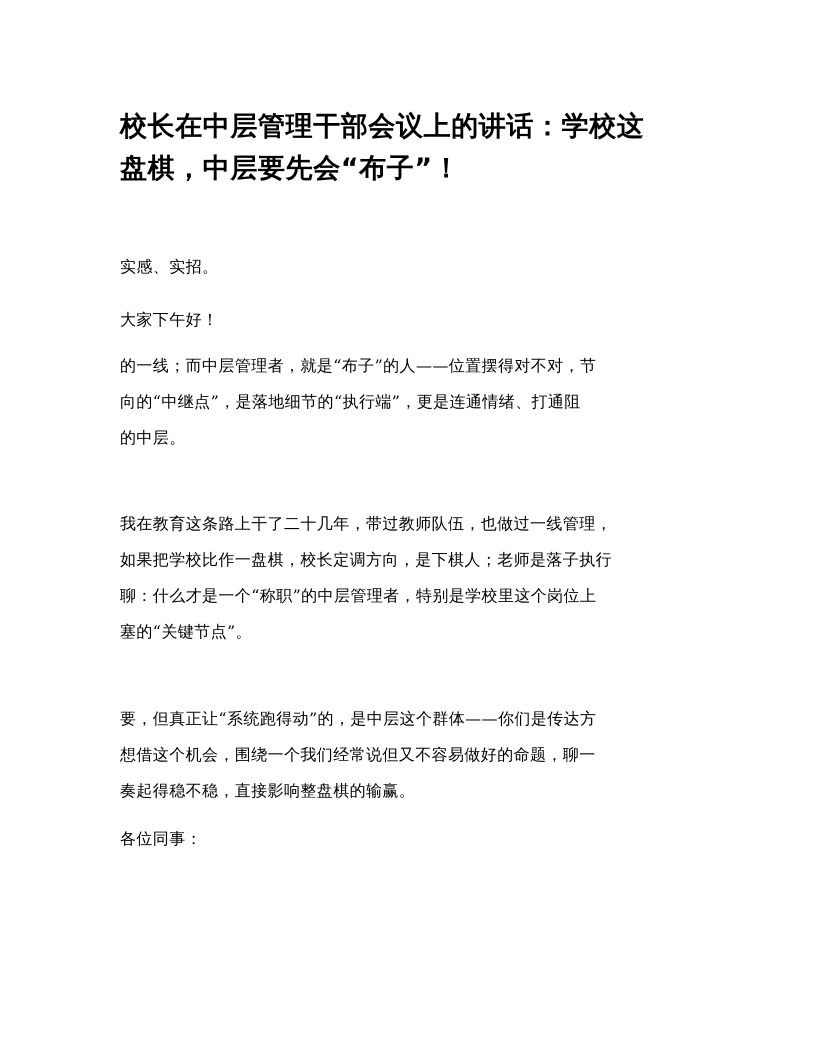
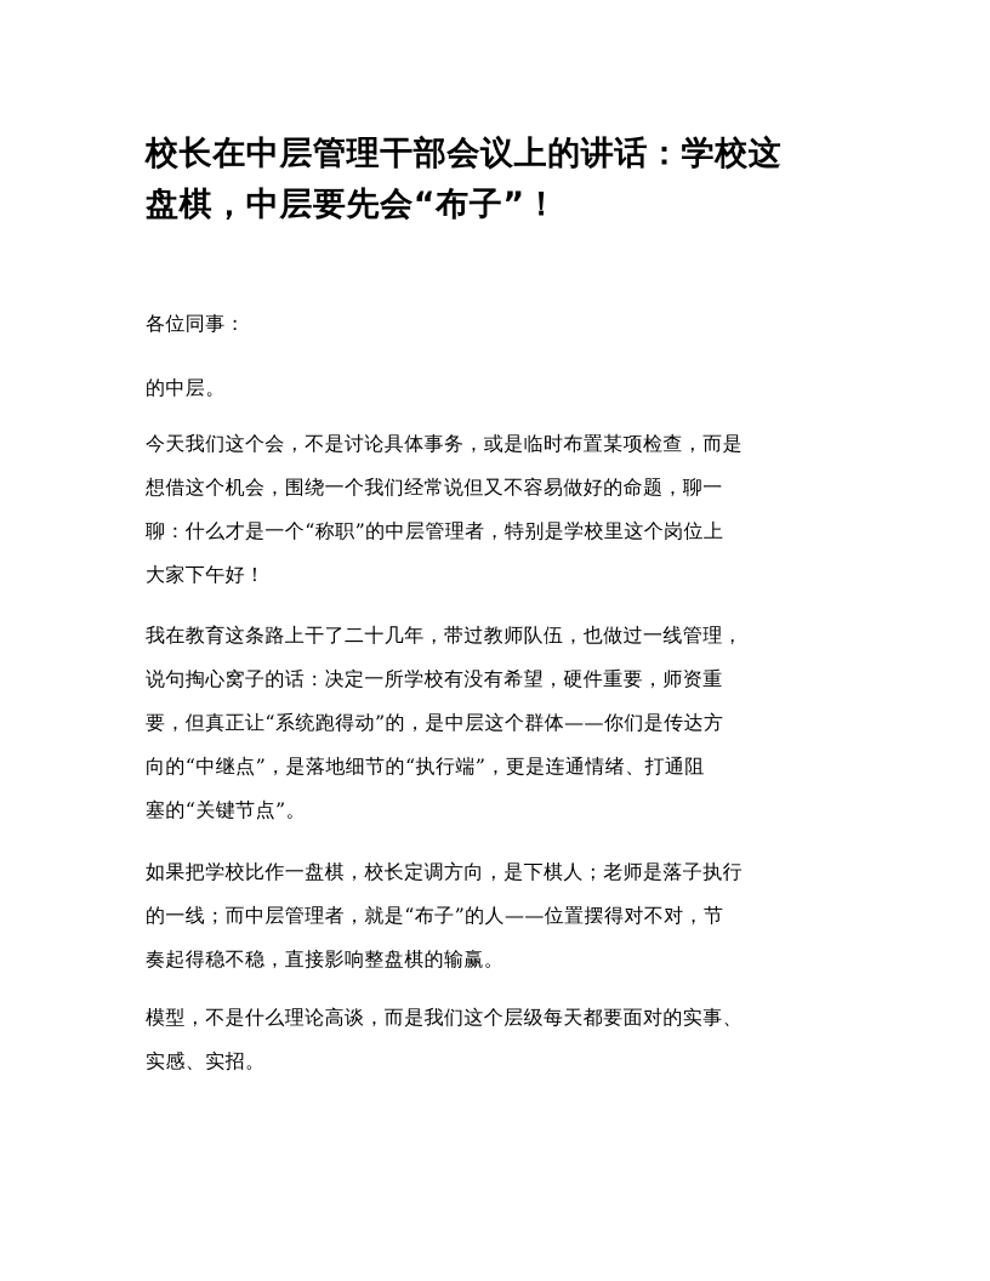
  校长在中层管理干部会议上的讲话：学校这
  盘棋，中层要先会“布子”！
- 实感、实招。
+ 各位同事：
- 大家下午好！
+ 的中层。
+ 今天我们这个会，不是讨论具体事务，或是临时布置某项检查，而是
- 的一线；而中层管理者，就是“布子”的人——位置摆得对不对，节
+ 想借这个机会，围绕一个我们经常说但又不容易做好的命题，聊一
- 向的“中继点”，是落地细节的“执行端”，更是连通情绪、打通阻
+ 聊：什么才是一个“称职”的中层管理者，特别是学校里这个岗位上
- 的中层。
+ 大家下午好！
  我在教育这条路上干了二十几年，带过教师队伍，也做过一线管理，
+ 说句掏心窝子的话：决定一所学校有没有希望，硬件重要，师资重
- 如果把学校比作一盘棋，校长定调方向，是下棋人；老师是落子执行
+ 要，但真正让“系统跑得动”的，是中层这个群体——你们是传达方
- 聊：什么才是一个“称职”的中层管理者，特别是学校里这个岗位上
+ 向的“中继点”，是落地细节的“执行端”，更是连通情绪、打通阻
  塞的“关键节点”。
- 要，但真正让“系统跑得动”的，是中层这个群体——你们是传达方
+ 如果把学校比作一盘棋，校长定调方向，是下棋人；老师是落子执行
- 想借这个机会，围绕一个我们经常说但又不容易做好的命题，聊一
+ 的一线；而中层管理者，就是“布子”的人——位置摆得对不对，节
  奏起得稳不稳，直接影响整盘棋的输赢。
+ 模型，不是什么理论高谈，而是我们这个层级每天都要面对的实事、
- 各位同事：
+ 实感、实招。
